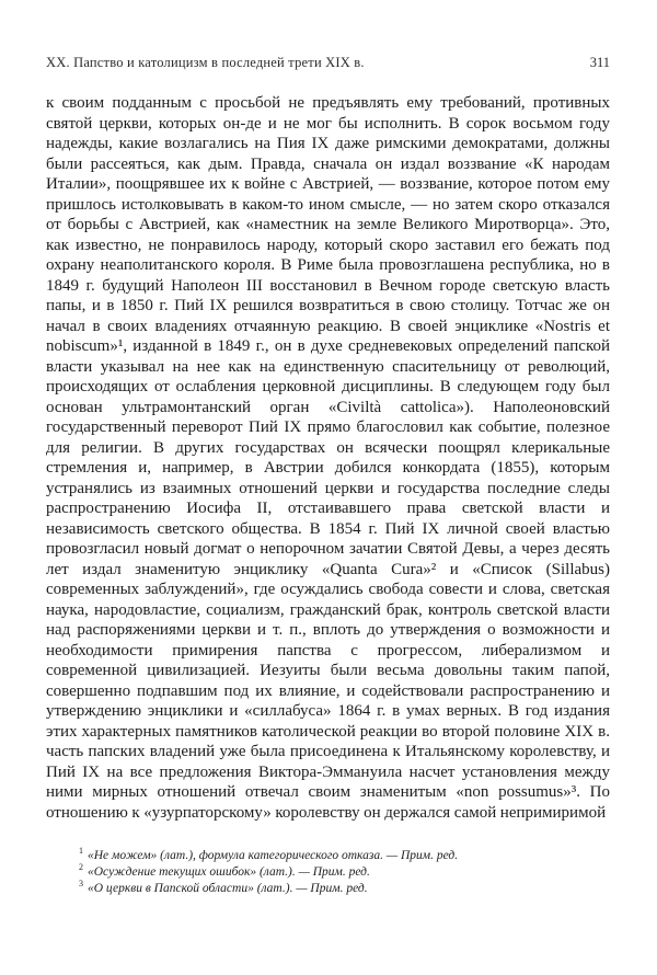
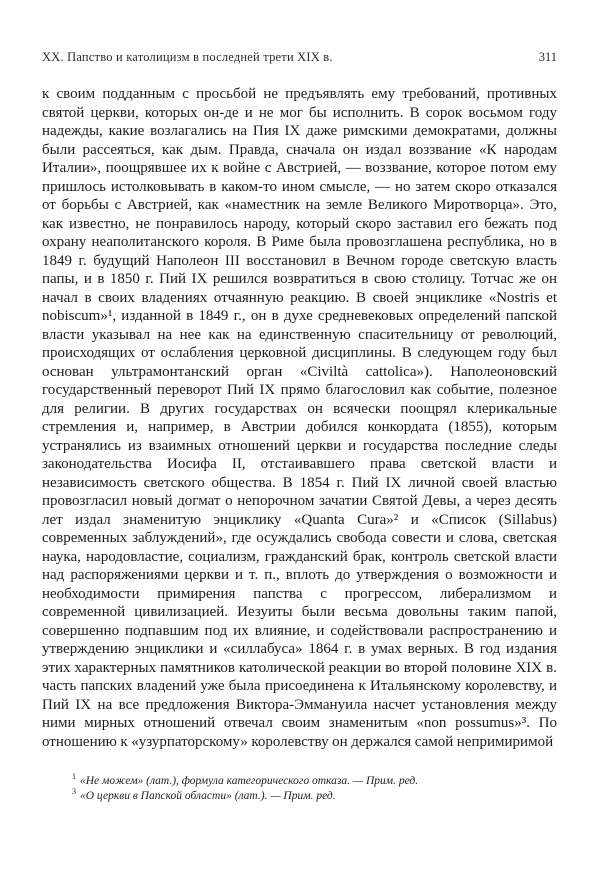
  XX. Папство и католицизм в последней трети XIX в.
  311
- к своим подданным с просьбой не предъявлять ему требований, противных святой церкви, которых он-де и не мог бы исполнить. В сорок восьмом году надежды, какие возлагались на Пия IX даже римскими демократами, должны были рассеяться, как дым. Правда, сначала он издал воззвание «К народам Италии», поощрявшее их к войне с Австрией, — воззвание, которое потом ему пришлось истолковывать в каком-то ином смысле, — но затем скоро отказался от борьбы с Австрией, как «наместник на земле Великого Миротворца». Это, как известно, не понравилось народу, который скоро заставил его бежать под охрану неаполитанского короля. В Риме была провозглашена республика, но в 1849 г. будущий Наполеон III восстановил в Вечном городе светскую власть папы, и в 1850 г. Пий IX решился возвратиться в свою столицу. Тотчас же он начал в своих владениях отчаянную реакцию. В своей энциклике «Nostris et nobiscum»¹, изданной в 1849 г., он в духе средневековых определений папской власти указывал на нее как на единственную спасительницу от революций, происходящих от ослабления церковной дисциплины. В следующем году был основан ультрамонтанский орган «Civiltà cattolica»). Наполеоновский государственный переворот Пий IX прямо благословил как событие, полезное для религии. В других государствах он всячески поощрял клерикальные стремления и, например, в Австрии добился конкордата (1855), которым устранялись из взаимных отношений церкви и государства последние следы распространению Иосифа II, отстаивавшего права светской власти и независимость светского общества. В 1854 г. Пий IX личной своей властью провозгласил новый догмат о непорочном зачатии Святой Девы, а через десять лет издал знаменитую энциклику «Quanta Cura»² и «Список (Sillabus) современных заблуждений», где осуждались свобода совести и слова, светская наука, народовластие, социализм, гражданский брак, контроль светской власти над распоряжениями церкви и т. п., вплоть до утверждения о возможности и необходимости примирения папства с прогрессом, либерализмом и современной цивилизацией. Иезуиты были весьма довольны таким папой, совершенно подпавшим под их влияние, и содействовали распространению и утверждению энциклики и «силлабуса» 1864 г. в умах верных. В год издания этих характерных памятников католической реакции во второй половине XIX в. часть папских владений уже была присоединена к Итальянскому королевству, и Пий IX на все предложения Виктора-Эммануила насчет установления между ними мирных отношений отвечал своим знаменитым «non possumus»³. По отношению к «узурпаторскому» королевству он держался самой непримиримой
+ к своим подданным с просьбой не предъявлять ему требований, противных святой церкви, которых он-де и не мог бы исполнить. В сорок восьмом году надежды, какие возлагались на Пия IX даже римскими демократами, должны были рассеяться, как дым. Правда, сначала он издал воззвание «К народам Италии», поощрявшее их к войне с Австрией, — воззвание, которое потом ему пришлось истолковывать в каком-то ином смысле, — но затем скоро отказался от борьбы с Австрией, как «наместник на земле Великого Миротворца». Это, как известно, не понравилось народу, который скоро заставил его бежать под охрану неаполитанского короля. В Риме была провозглашена республика, но в 1849 г. будущий Наполеон III восстановил в Вечном городе светскую власть папы, и в 1850 г. Пий IX решился возвратиться в свою столицу. Тотчас же он начал в своих владениях отчаянную реакцию. В своей энциклике «Nostris et nobiscum»¹, изданной в 1849 г., он в духе средневековых определений папской власти указывал на нее как на единственную спасительницу от революций, происходящих от ослабления церковной дисциплины. В следующем году был основан ультрамонтанский орган «Civiltà cattolica»). Наполеоновский государственный переворот Пий IX прямо благословил как событие, полезное для религии. В других государствах он всячески поощрял клерикальные стремления и, например, в Австрии добился конкордата (1855), которым устранялись из взаимных отношений церкви и государства последние следы законодательства Иосифа II, отстаивавшего права светской власти и независимость светского общества. В 1854 г. Пий IX личной своей властью провозгласил новый догмат о непорочном зачатии Святой Девы, а через десять лет издал знаменитую энциклику «Quanta Cura»² и «Список (Sillabus) современных заблуждений», где осуждались свобода совести и слова, светская наука, народовластие, социализм, гражданский брак, контроль светской власти над распоряжениями церкви и т. п., вплоть до утверждения о возможности и необходимости примирения папства с прогрессом, либерализмом и современной цивилизацией. Иезуиты были весьма довольны таким папой, совершенно подпавшим под их влияние, и содействовали распространению и утверждению энциклики и «силлабуса» 1864 г. в умах верных. В год издания этих характерных памятников католической реакции во второй половине XIX в. часть папских владений уже была присоединена к Итальянскому королевству, и Пий IX на все предложения Виктора-Эммануила насчет установления между ними мирных отношений отвечал своим знаменитым «non possumus»³. По отношению к «узурпаторскому» королевству он держался самой непримиримой
  1 «Не можем» (лат.), формула категорического отказа. — Прим. ред.
- 2 «Осуждение текущих ошибок» (лат.). — Прим. ред.
  3 «О церкви в Папской области» (лат.). — Прим. ред.
